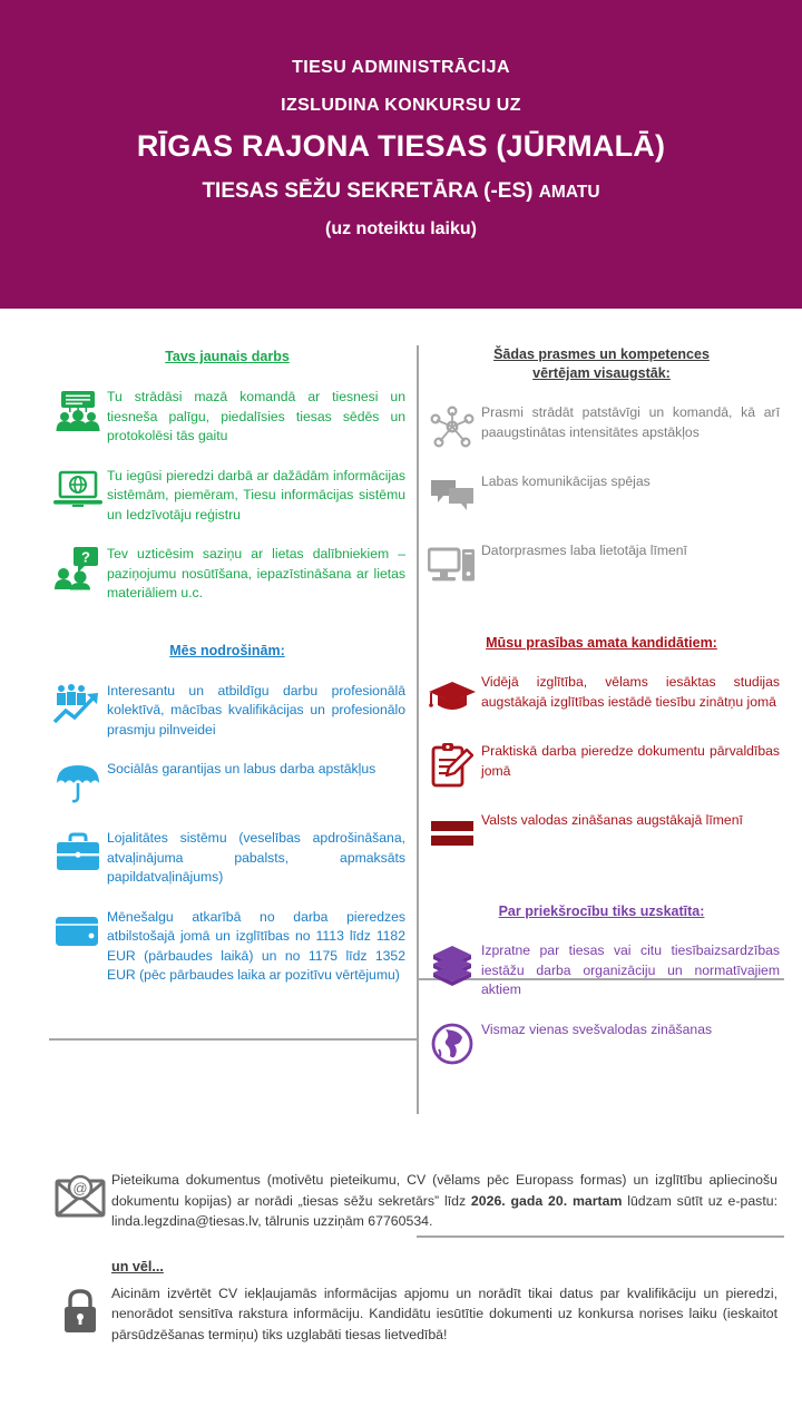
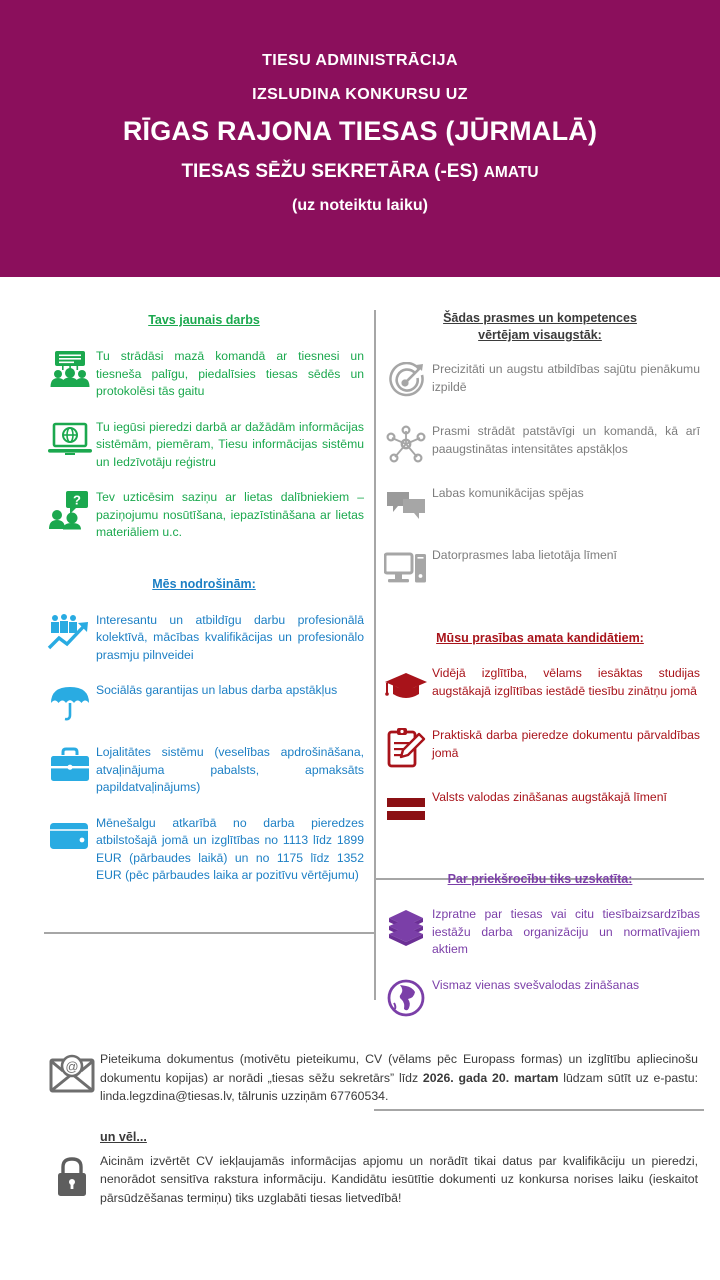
  TIESU ADMINISTRĀCIJA
  IZSLUDINA KONKURSU UZ
  RĪGAS RAJONA TIESAS (JŪRMALĀ)
  TIESAS SĒŽU SEKRETĀRA (-ES) AMATU
  (uz noteiktu laiku)
  Tavs jaunais darbs
  Tu strādāsi mazā komandā ar tiesnesi un tiesneša palīgu, piedalīsies tiesas sēdēs un protokolēsi tās gaitu
  Tu iegūsi pieredzi darbā ar dažādām informācijas sistēmām, piemēram, Tiesu informācijas sistēmu un Iedzīvotāju reģistru
  ?
  Tev uzticēsim saziņu ar lietas dalībniekiem – paziņojumu nosūtīšana, iepazīstināšana ar lietas materiāliem u.c.
  Mēs nodrošinām:
  Interesantu un atbildīgu darbu profesionālā kolektīvā, mācības kvalifikācijas un profesionālo prasmju pilnveidei
  Sociālās garantijas un labus darba apstākļus
  Lojalitātes sistēmu (veselības apdrošināšana, atvaļinājuma pabalsts, apmaksāts papildatvaļinājums)
- Mēnešalgu atkarībā no darba pieredzes atbilstošajā jomā un izglītības no 1113 līdz 1182 EUR (pārbaudes laikā) un no 1175 līdz 1352 EUR (pēc pārbaudes laika ar pozitīvu vērtējumu)
+ Mēnešalgu atkarībā no darba pieredzes atbilstošajā jomā un izglītības no 1113 līdz 1899 EUR (pārbaudes laikā) un no 1175 līdz 1352 EUR (pēc pārbaudes laika ar pozitīvu vērtējumu)
  Šādas prasmes un kompetences
  vērtējam visaugstāk:
+ Precizitāti un augstu atbildības sajūtu pienākumu izpildē
  Prasmi strādāt patstāvīgi un komandā, kā arī paaugstinātas intensitātes apstākļos
  Labas komunikācijas spējas
  Datorprasmes laba lietotāja līmenī
  Mūsu prasības amata kandidātiem:
  Vidējā izglītība, vēlams iesāktas studijas augstākajā izglītības iestādē tiesību zinātņu jomā
  Praktiskā darba pieredze dokumentu pārvaldības jomā
  Valsts valodas zināšanas augstākajā līmenī
  Par priekšrocību tiks uzskatīta:
  Izpratne par tiesas vai citu tiesībaizsardzības iestāžu darba organizāciju un normatīvajiem aktiem
  Vismaz vienas svešvalodas zināšanas
  @
  Pieteikuma dokumentus (motivētu pieteikumu, CV (vēlams pēc Europass formas) un izglītību apliecinošu dokumentu kopijas) ar norādi „tiesas sēžu sekretārs” līdz 2026. gada 20. martam lūdzam sūtīt uz e-pastu: linda.legzdina@tiesas.lv, tālrunis uzziņām 67760534.
  un vēl...
  Aicinām izvērtēt CV iekļaujamās informācijas apjomu un norādīt tikai datus par kvalifikāciju un pieredzi, nenorādot sensitīva rakstura informāciju. Kandidātu iesūtītie dokumenti uz konkursa norises laiku (ieskaitot pārsūdzēšanas termiņu) tiks uzglabāti tiesas lietvedībā!
